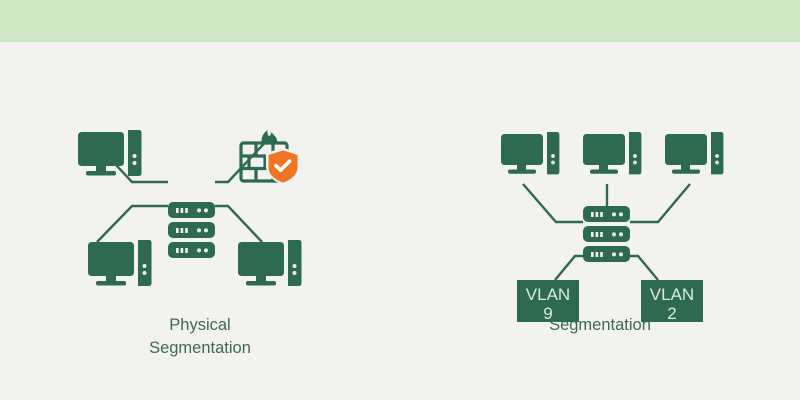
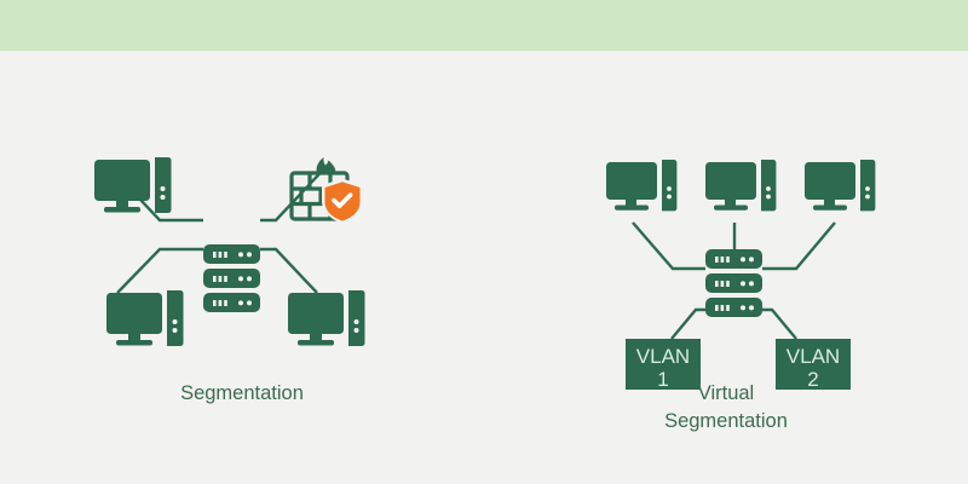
- Physical
  Segmentation
  VLAN
- 9
+ 1
  VLAN
  2
+ Virtual
  Segmentation
